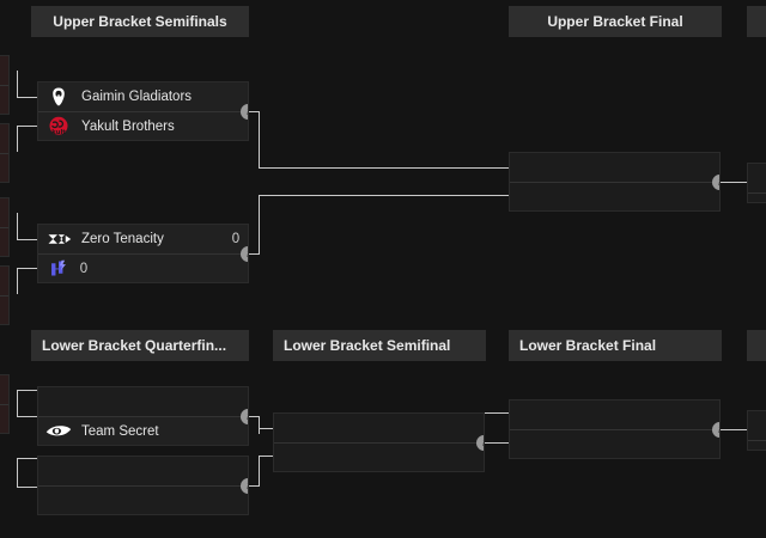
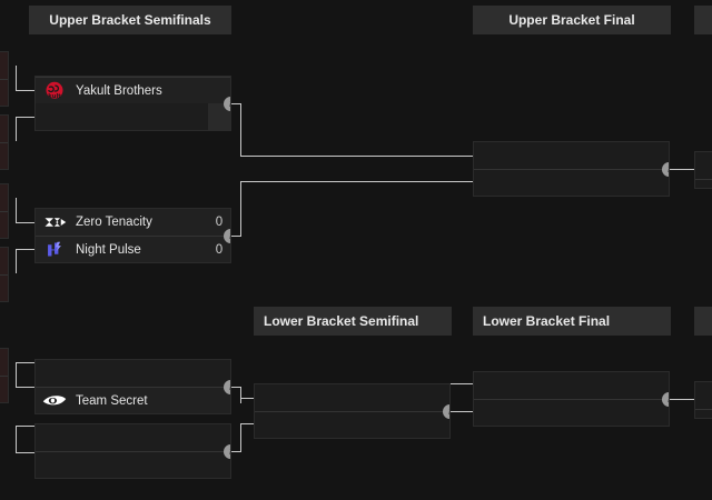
  Upper Bracket Semifinals
  Upper Bracket Final
- Lower Bracket Quarterfin...
  Lower Bracket Semifinal
  Lower Bracket Final
- Gaimin Gladiators
  Yakult Brothers
  Zero Tenacity
  0
+ Night Pulse
  0
  Team Secret
